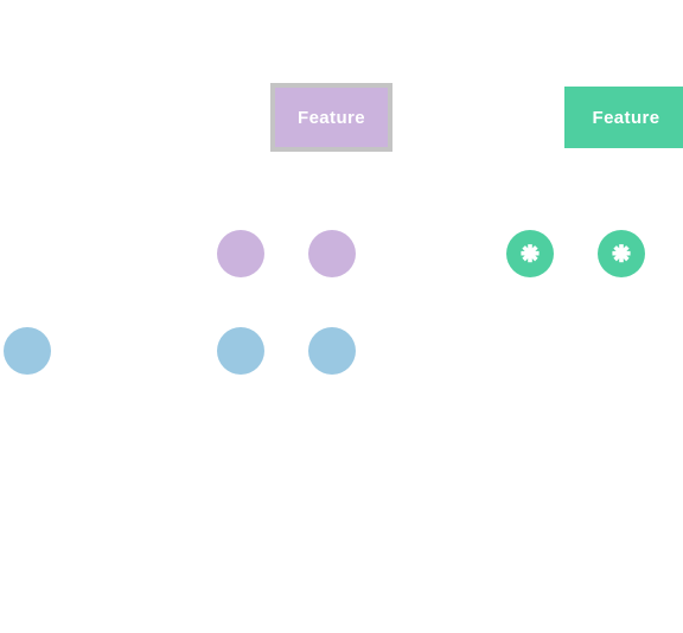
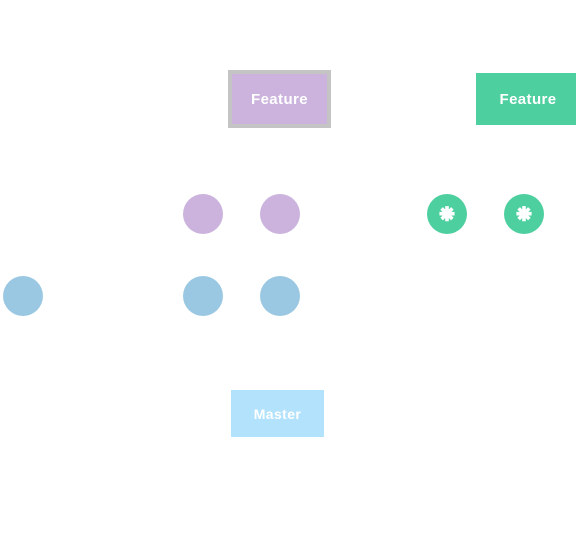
  Feature
  Feature
+ Master
